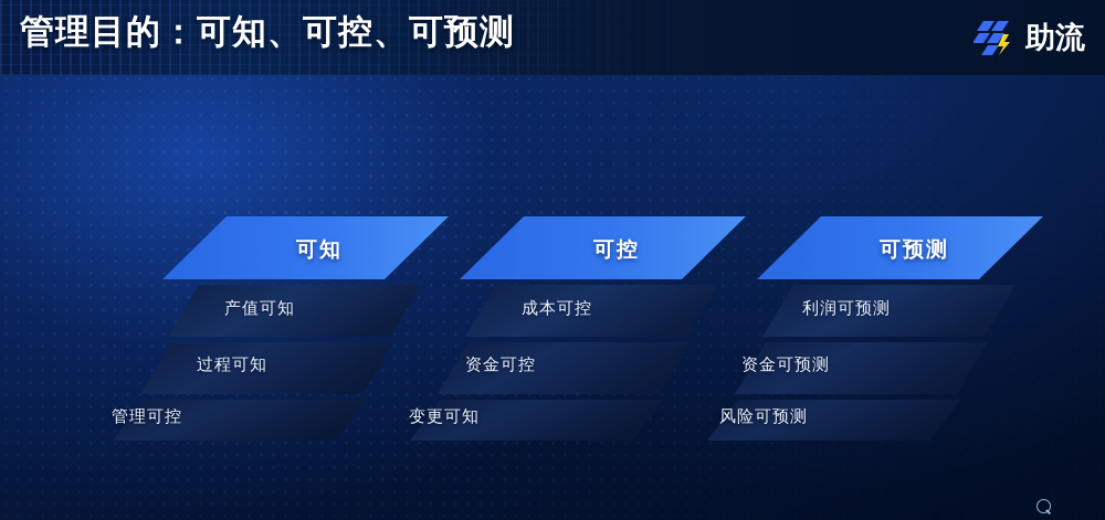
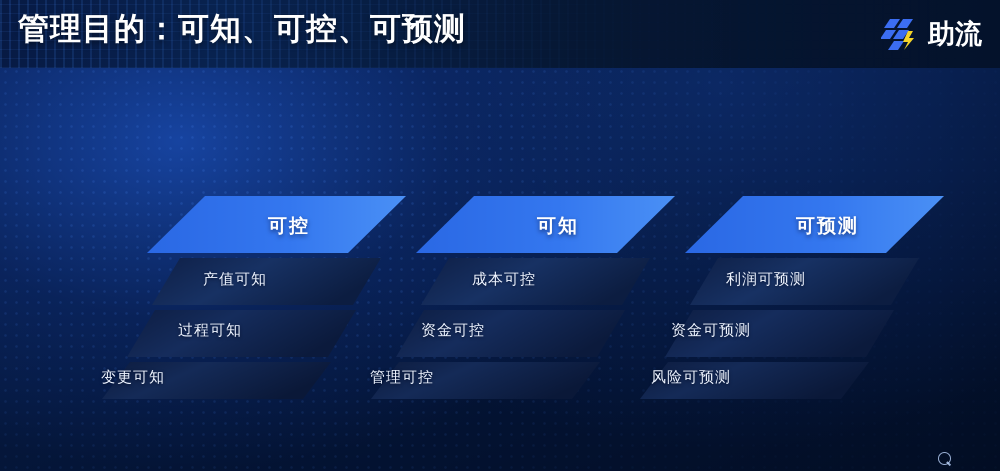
  管理目的：可知、可控、可预测
  助流
- 可知
+ 可控
  产值可知
  过程可知
- 管理可控
+ 变更可知
- 可控
+ 可知
  成本可控
  资金可控
- 变更可知
+ 管理可控
  可预测
  利润可预测
  资金可预测
  风险可预测
